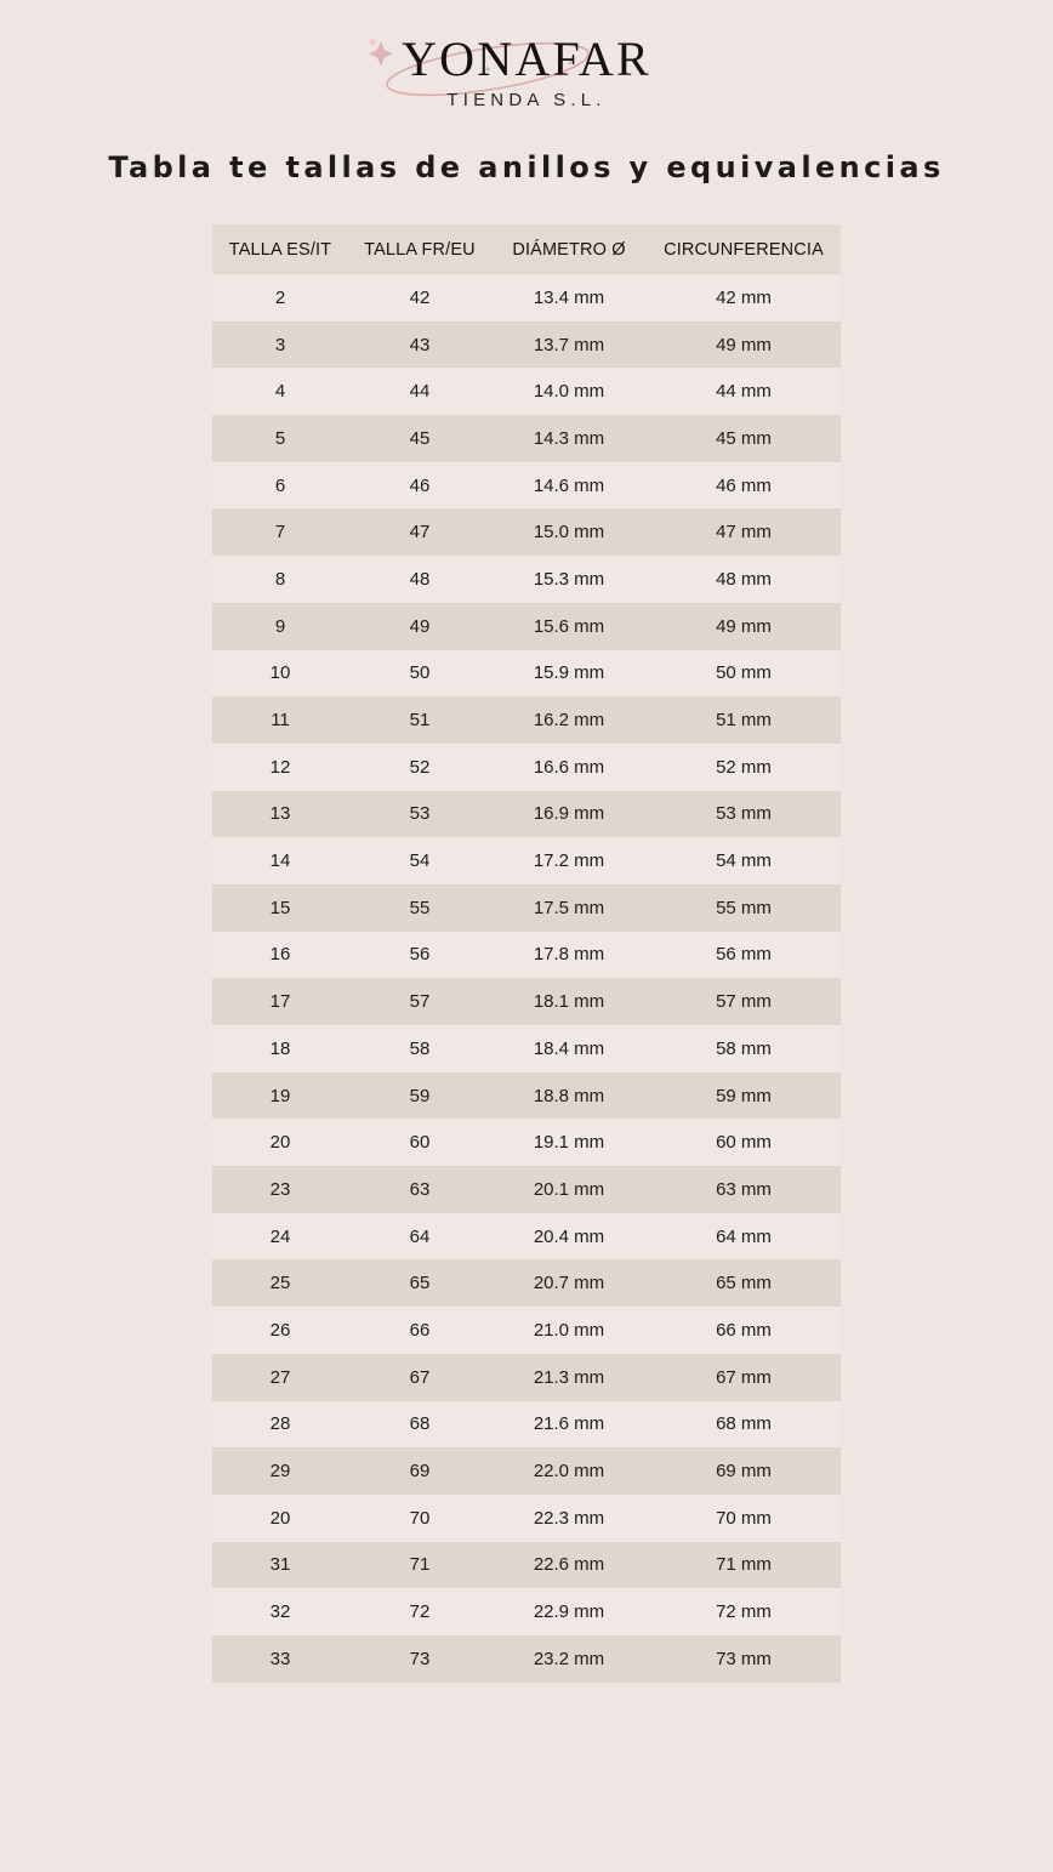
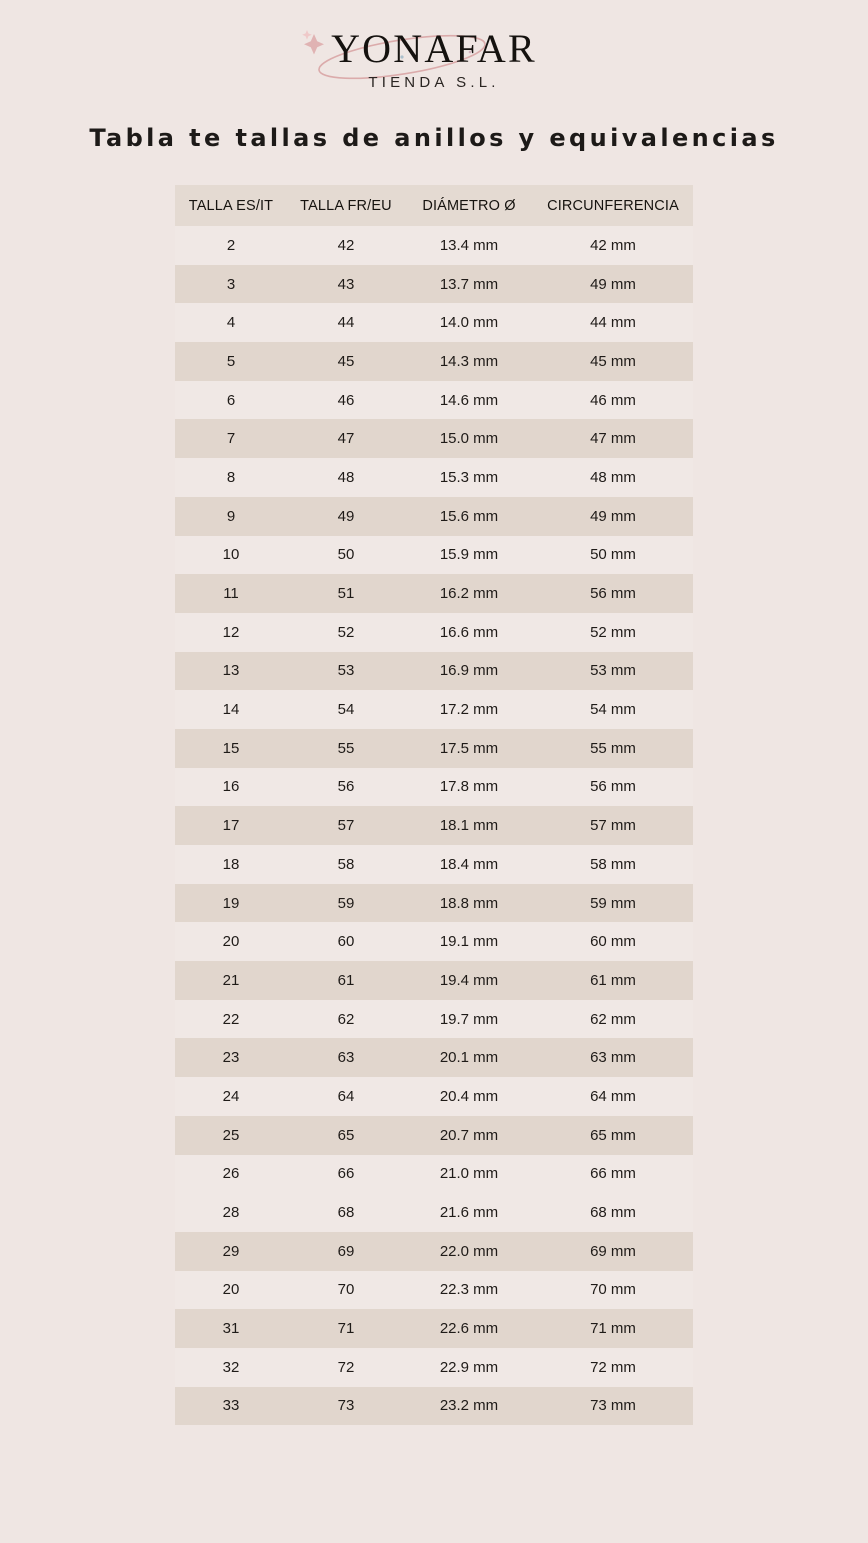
  YONAFAR
  TIENDA S.L.
  Tabla te tallas de anillos y equivalencias
  TALLA ES/IT	TALLA FR/EU	DIÁMETRO Ø	CIRCUNFERENCIA
  2	42	13.4 mm	42 mm
  3	43	13.7 mm	49 mm
  4	44	14.0 mm	44 mm
  5	45	14.3 mm	45 mm
  6	46	14.6 mm	46 mm
  7	47	15.0 mm	47 mm
  8	48	15.3 mm	48 mm
  9	49	15.6 mm	49 mm
  10	50	15.9 mm	50 mm
- 11	51	16.2 mm	51 mm
+ 11	51	16.2 mm	56 mm
  12	52	16.6 mm	52 mm
  13	53	16.9 mm	53 mm
  14	54	17.2 mm	54 mm
  15	55	17.5 mm	55 mm
  16	56	17.8 mm	56 mm
  17	57	18.1 mm	57 mm
  18	58	18.4 mm	58 mm
  19	59	18.8 mm	59 mm
  20	60	19.1 mm	60 mm
+ 21	61	19.4 mm	61 mm
+ 22	62	19.7 mm	62 mm
  23	63	20.1 mm	63 mm
  24	64	20.4 mm	64 mm
  25	65	20.7 mm	65 mm
  26	66	21.0 mm	66 mm
- 27	67	21.3 mm	67 mm
  28	68	21.6 mm	68 mm
  29	69	22.0 mm	69 mm
  20	70	22.3 mm	70 mm
  31	71	22.6 mm	71 mm
  32	72	22.9 mm	72 mm
  33	73	23.2 mm	73 mm
